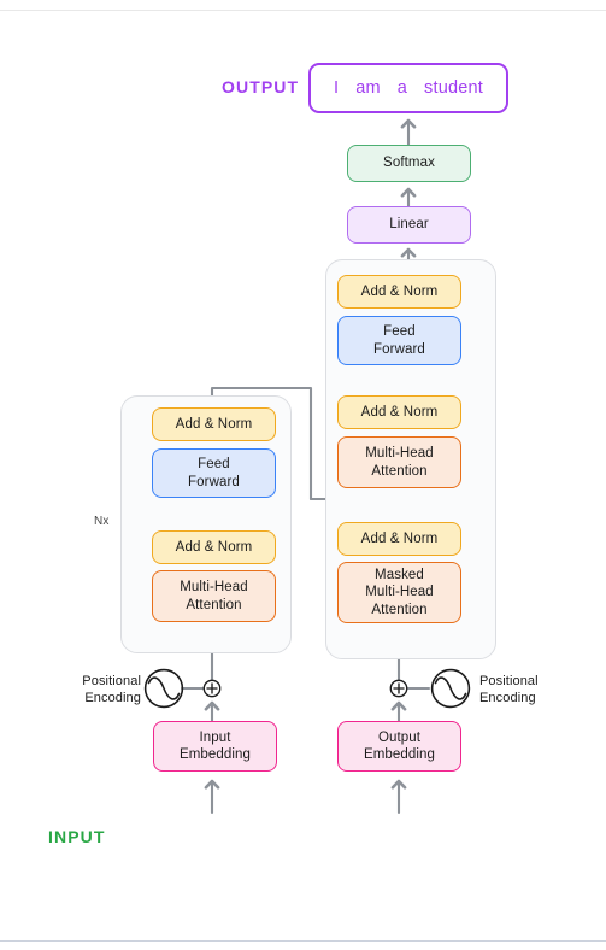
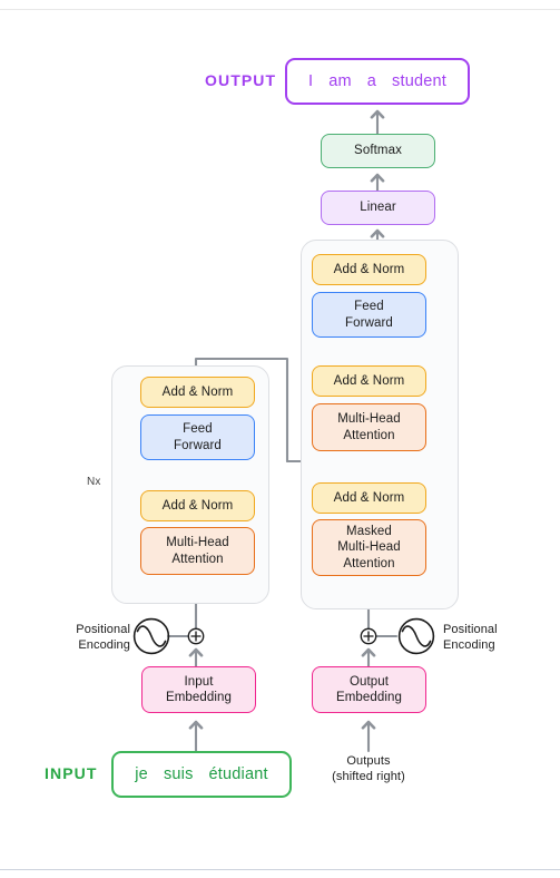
  OUTPUT
  I
  am
  a
  student
  Softmax
  Linear
  Add & Norm
  Feed
  Forward
  Add & Norm
  Multi-Head
  Attention
  Add & Norm
  Masked
  Multi-Head
  Attention
  Add & Norm
  Feed
  Forward
  Add & Norm
  Multi-Head
  Attention
  Nx
  Positional
  Encoding
  Positional
  Encoding
  Input
  Embedding
  Output
  Embedding
  INPUT
+ je
+ suis
+ étudiant
+ Outputs
+ (shifted right)
